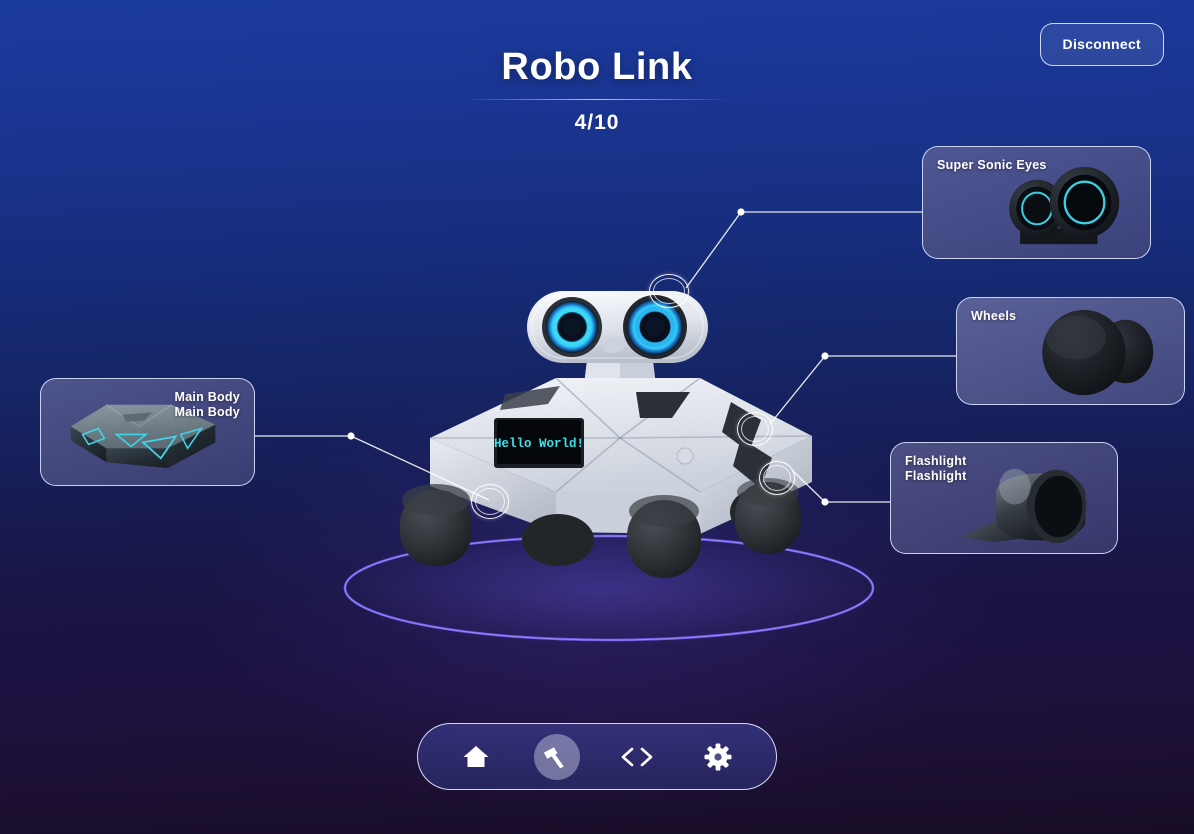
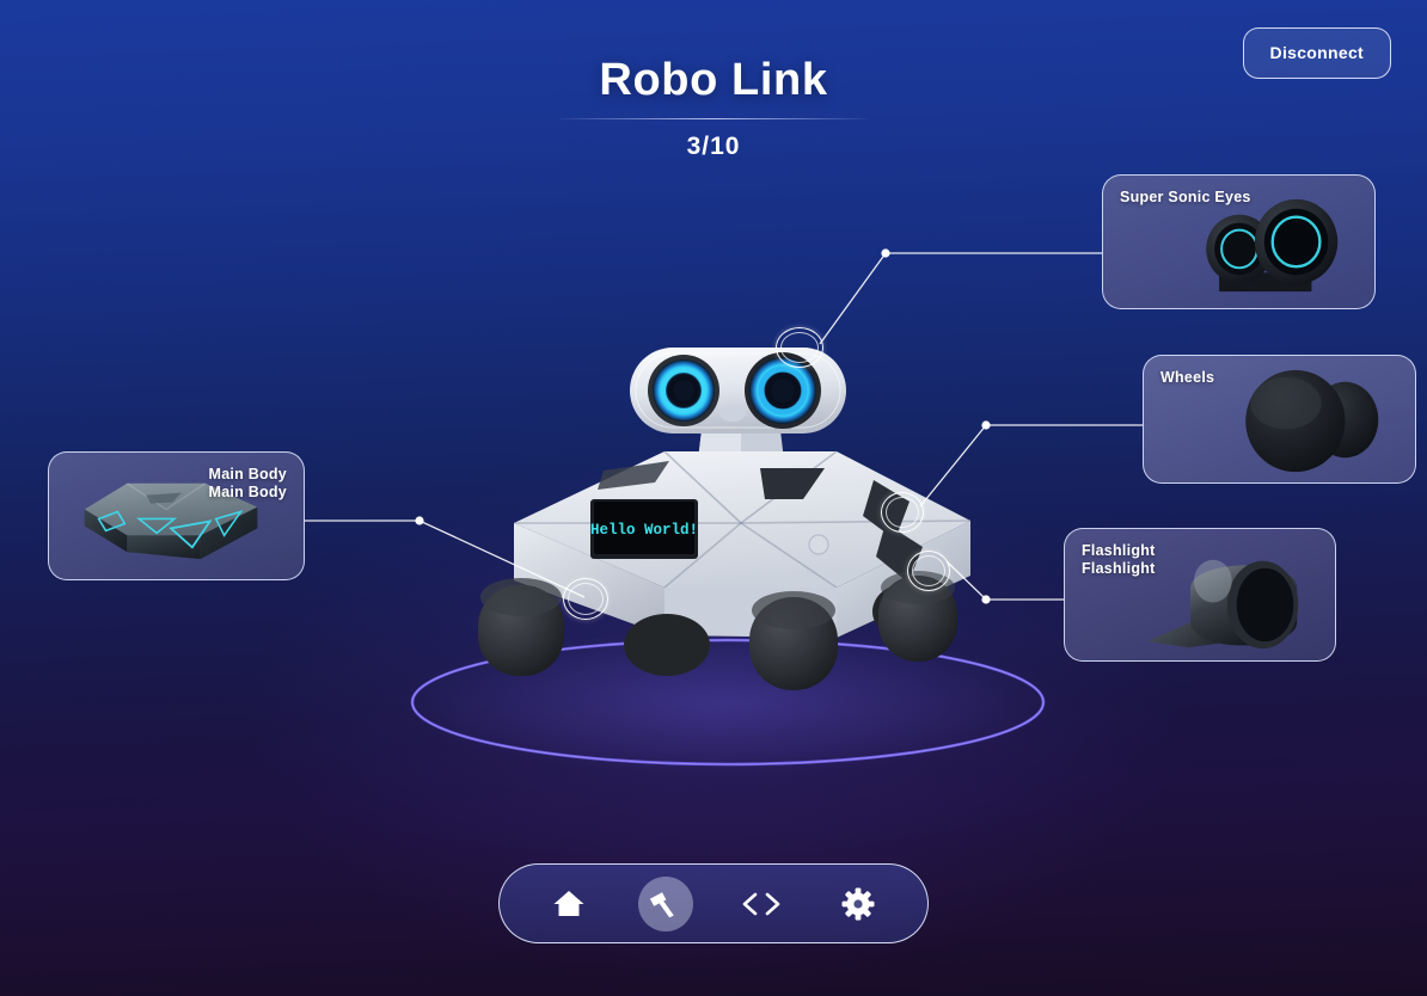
  Robo Link
- 4/10
+ 3/10
  Disconnect
  Hello World!
  Super Sonic Eyes
  Wheels
  Flashlight
  Flashlight
  Main Body
  Main Body
